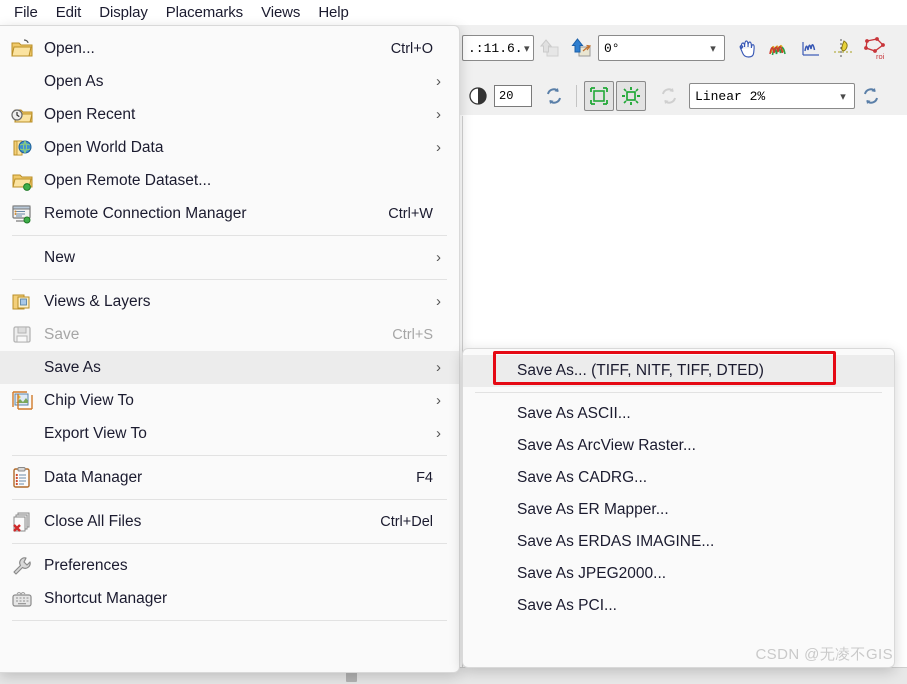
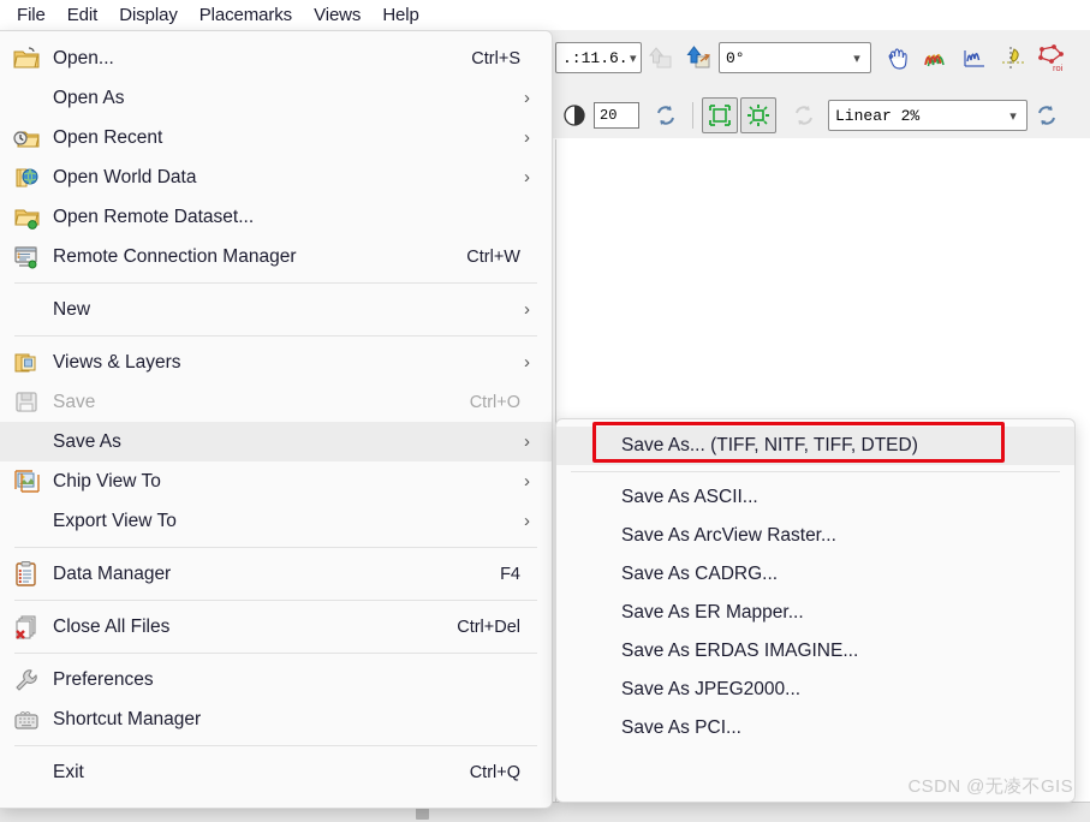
  File
  Edit
  Display
  Placemarks
  Views
  Help
  .:11.6.
  ▾
  0°
  ▾
  roi
  20
  Linear 2%
  ▾
  Open...
- Ctrl+O
+ Ctrl+S
  Open As
  ›
  Open Recent
  ›
  Open World Data
  ›
  Open Remote Dataset...
  Remote Connection Manager
  Ctrl+W
  New
  ›
  Views & Layers
  ›
  Save
- Ctrl+S
+ Ctrl+O
  Save As
  ›
  Chip View To
  ›
  Export View To
  ›
  Data Manager
  F4
  Close All Files
  Ctrl+Del
  Preferences
  Shortcut Manager
+ Exit
+ Ctrl+Q
  Save As... (TIFF, NITF, TIFF, DTED)
  Save As ASCII...
  Save As ArcView Raster...
  Save As CADRG...
  Save As ER Mapper...
  Save As ERDAS IMAGINE...
  Save As JPEG2000...
  Save As PCI...
  CSDN @无凌不GIS
